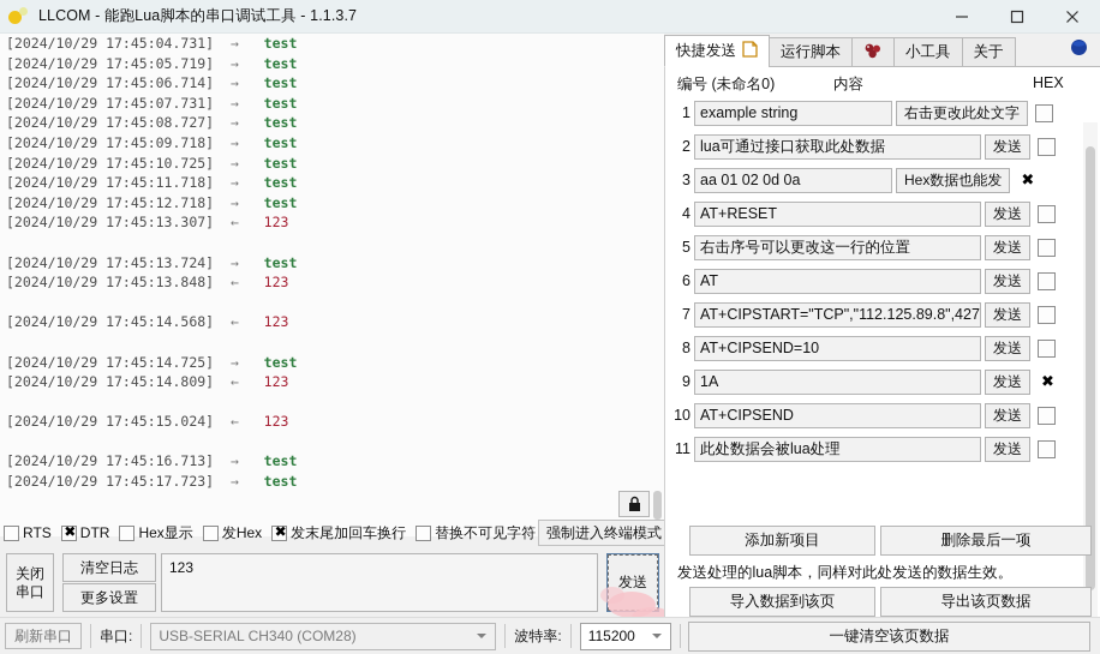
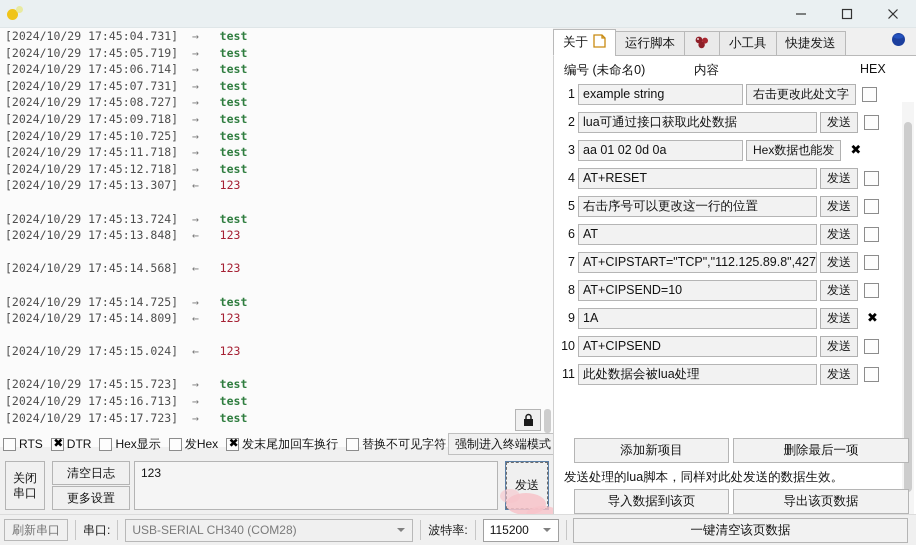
- LLCOM - 能跑Lua脚本的串口调试工具 - 1.1.3.7
  [2024/10/29 17:45:04.731] → test
  [2024/10/29 17:45:05.719] → test
  [2024/10/29 17:45:06.714] → test
  [2024/10/29 17:45:07.731] → test
  [2024/10/29 17:45:08.727] → test
  [2024/10/29 17:45:09.718] → test
  [2024/10/29 17:45:10.725] → test
  [2024/10/29 17:45:11.718] → test
  [2024/10/29 17:45:12.718] → test
  [2024/10/29 17:45:13.307] ← 123
  [2024/10/29 17:45:13.724] → test
  [2024/10/29 17:45:13.848] ← 123
  [2024/10/29 17:45:14.568] ← 123
  [2024/10/29 17:45:14.725] → test
  [2024/10/29 17:45:14.809] ← 123
  [2024/10/29 17:45:15.024] ← 123
+ [2024/10/29 17:45:15.723] → test
  [2024/10/29 17:45:16.713] → test
  [2024/10/29 17:45:17.723] → test
  RTS
  DTR
  Hex显示
  发Hex
  发末尾加回车换行
  替换不可见字符
  强制进入终端模式
  关闭
  串口
  清空日志
  更多设置
  123
  发送
  刷新串口
  串口:
  USB-SERIAL CH340 (COM28)
  波特率:
  115200
- 快捷发送
+ 关于
  运行脚本
  小工具
- 关于
+ 快捷发送
  编号 (未命名0)
  内容
  HEX
  1
  example string
  右击更改此处文字
  2
  lua可通过接口获取此处数据
  发送
  3
  aa 01 02 0d 0a
  Hex数据也能发
  4
  AT+RESET
  发送
  5
  右击序号可以更改这一行的位置
  发送
  6
  AT
  发送
  7
  AT+CIPSTART="TCP","112.125.89.8",427
  发送
  8
  AT+CIPSEND=10
  发送
  9
  1A
  发送
  10
  AT+CIPSEND
  发送
  11
  此处数据会被lua处理
  发送
  添加新项目
  删除最后一项
  发送处理的lua脚本，同样对此处发送的数据生效。
  导入数据到该页
  导出该页数据
  一键清空该页数据
